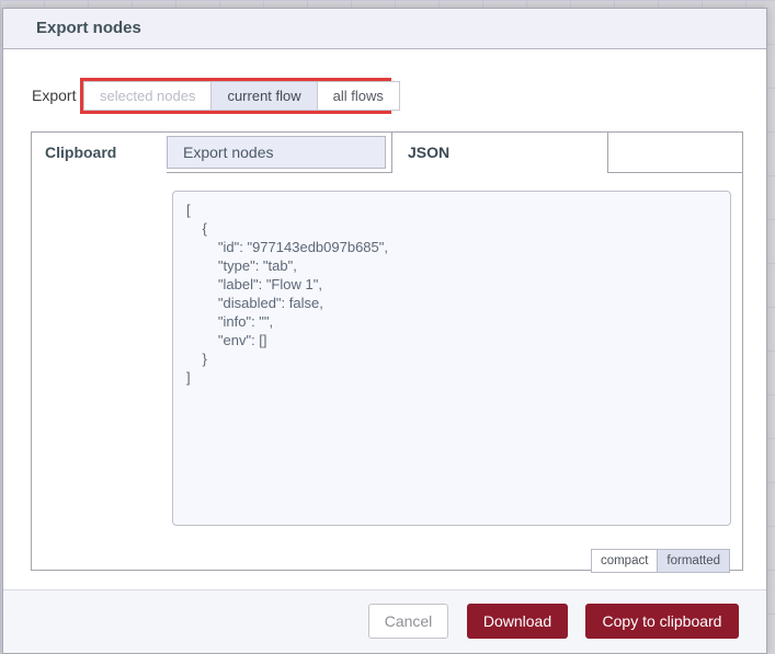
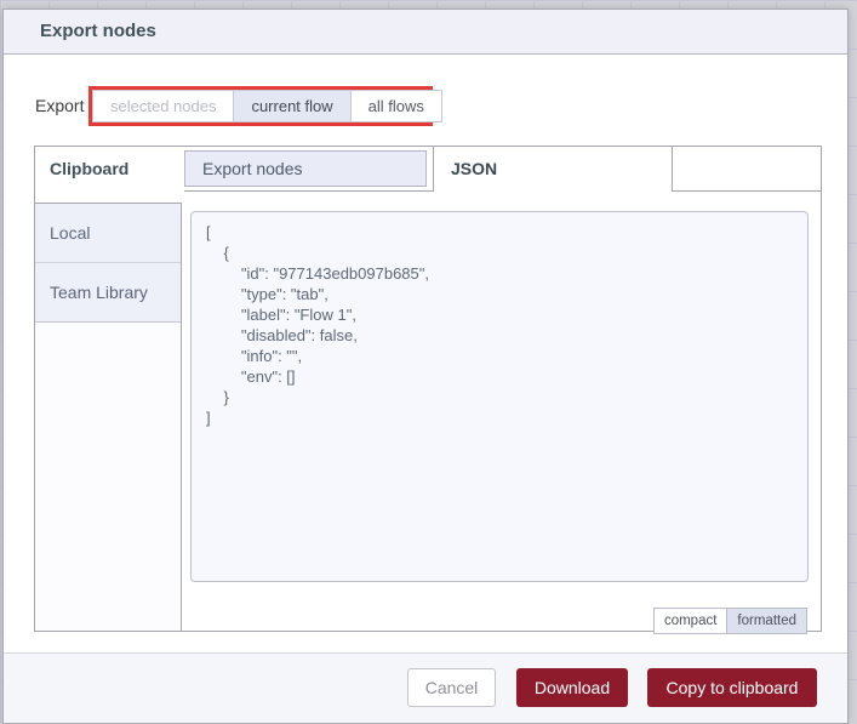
  Export nodes
  Export
  selected nodes
  current flow
  all flows
  Clipboard
  Export nodes
  JSON
+ Local
+ Team Library
  [
  {
  "id": "977143edb097b685",
  "type": "tab",
  "label": "Flow 1",
  "disabled": false,
  "info": "",
  "env": []
  }
  ]
  compact
  formatted
  Cancel
  Download
  Copy to clipboard
